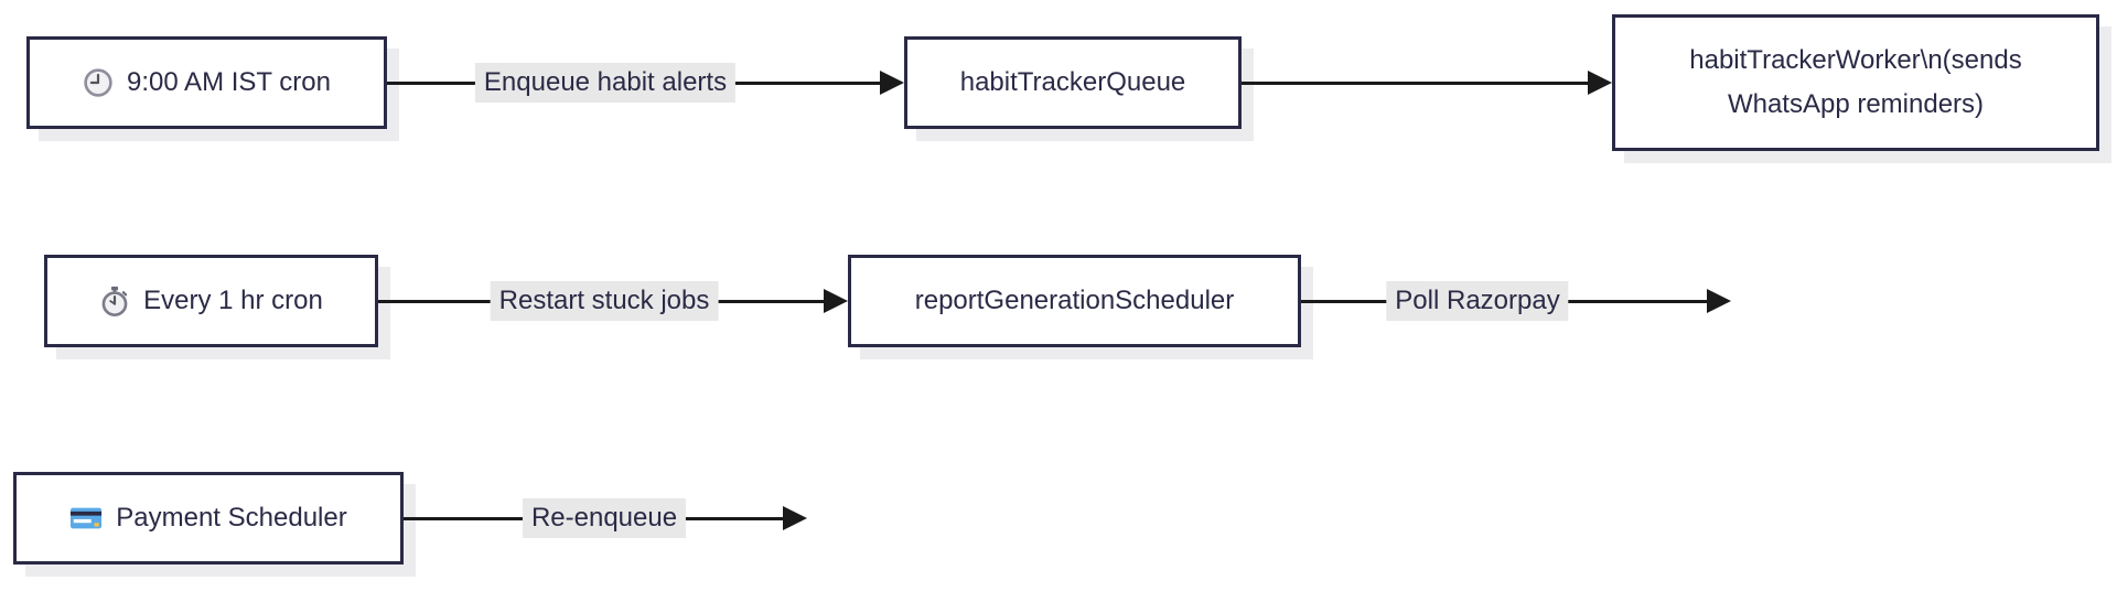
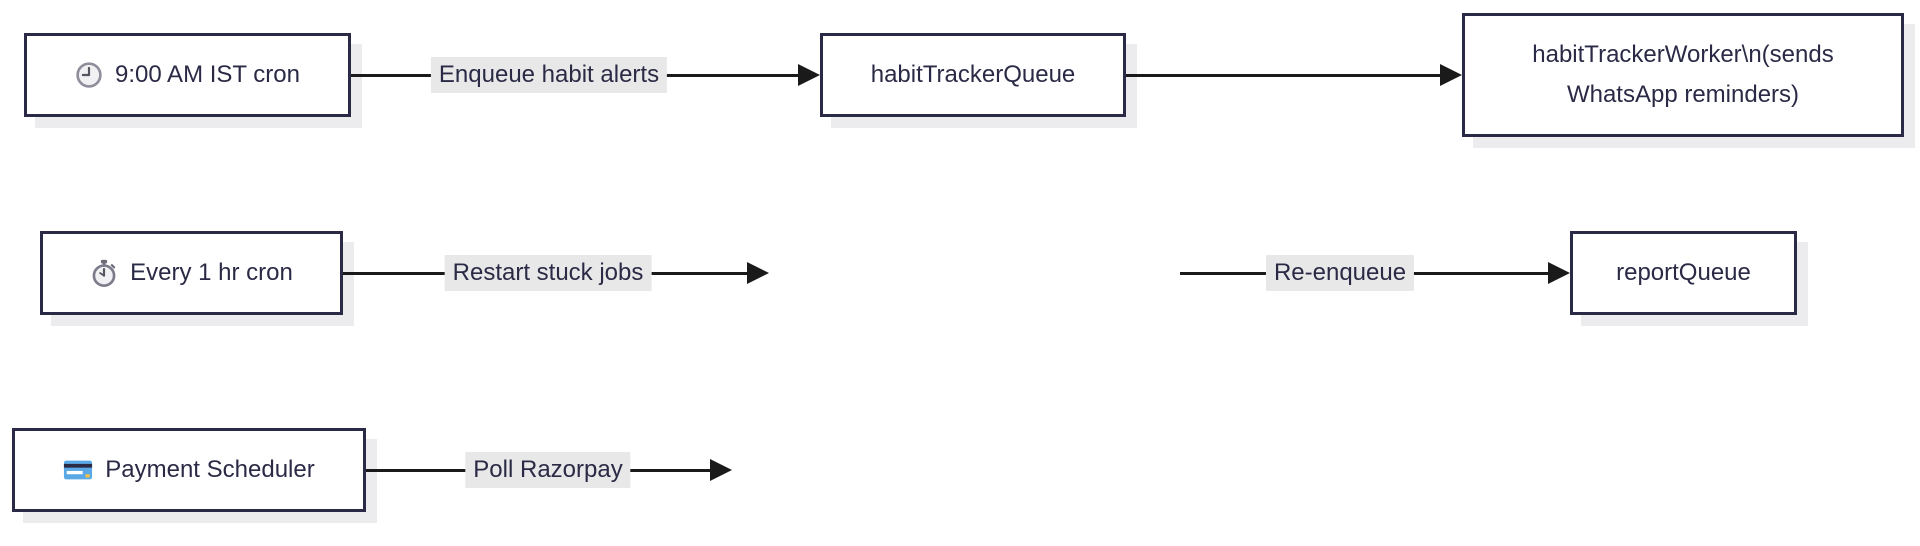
  9:00 AM IST cron
  Enqueue habit alerts
  habitTrackerQueue
  habitTrackerWorker\n(sends
  WhatsApp reminders)
  Every 1 hr cron
  Restart stuck jobs
- reportGenerationScheduler
- Poll Razorpay
+ Re-enqueue
+ reportQueue
  Payment Scheduler
- Re-enqueue
+ Poll Razorpay
